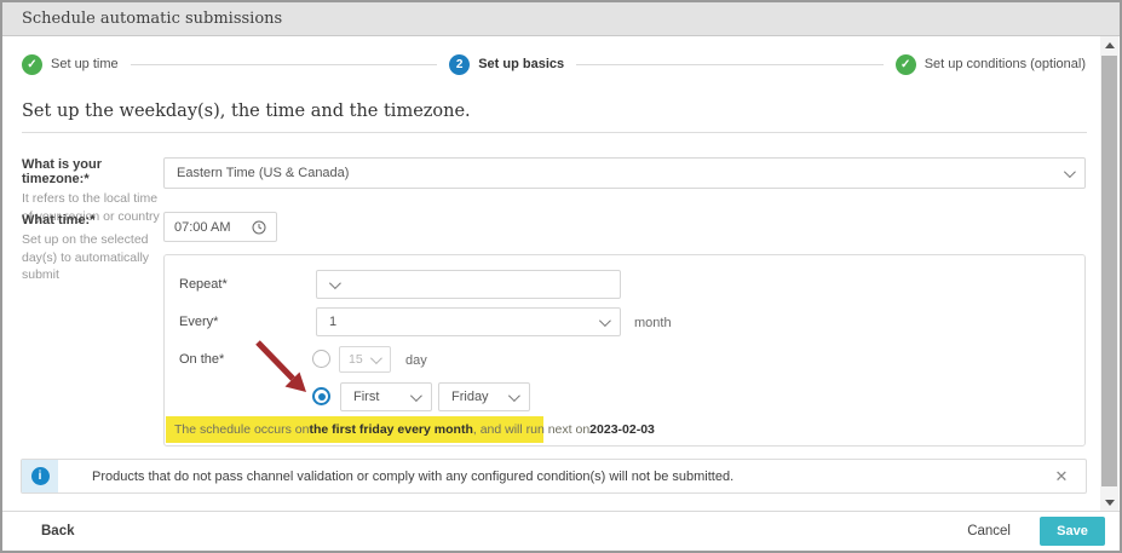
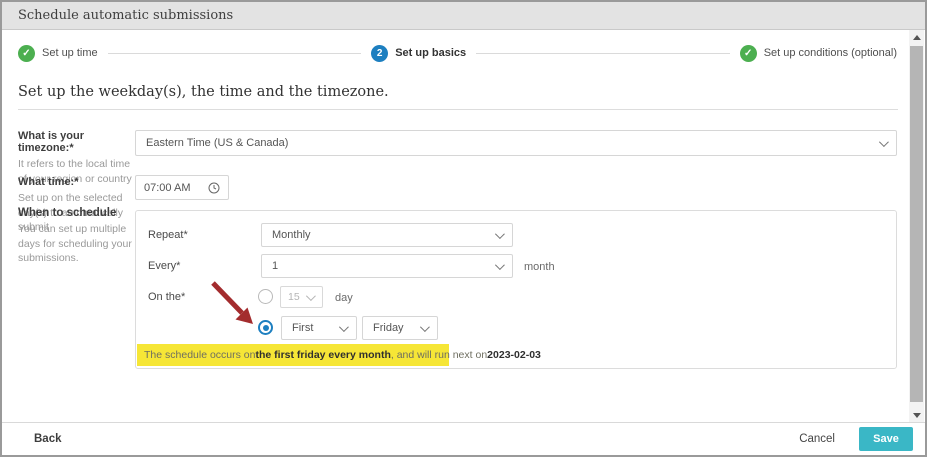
  Schedule automatic submissions
  ✓
  Set up time
  2
  Set up basics
  ✓
  Set up conditions (optional)
  Set up the weekday(s), the time and the timezone.
  What is your timezone:*
  It refers to the local time of your region or country
  Eastern Time (US & Canada)
  What time:*
  Set up on the selected day(s) to automatically submit
  07:00 AM
+ When to schedule
+ You can set up multiple days for scheduling your submissions.
  Repeat*
+ Monthly
  Every*
  1
  month
  On the*
  15
  day
  First
  Friday
  The schedule occurs on
  the first friday every month
  , and will run next on
  2023-02-03
- i
- Products that do not pass channel validation or comply with any configured condition(s) will not be submitted.
- ✕
  Back
  Cancel
  Save
